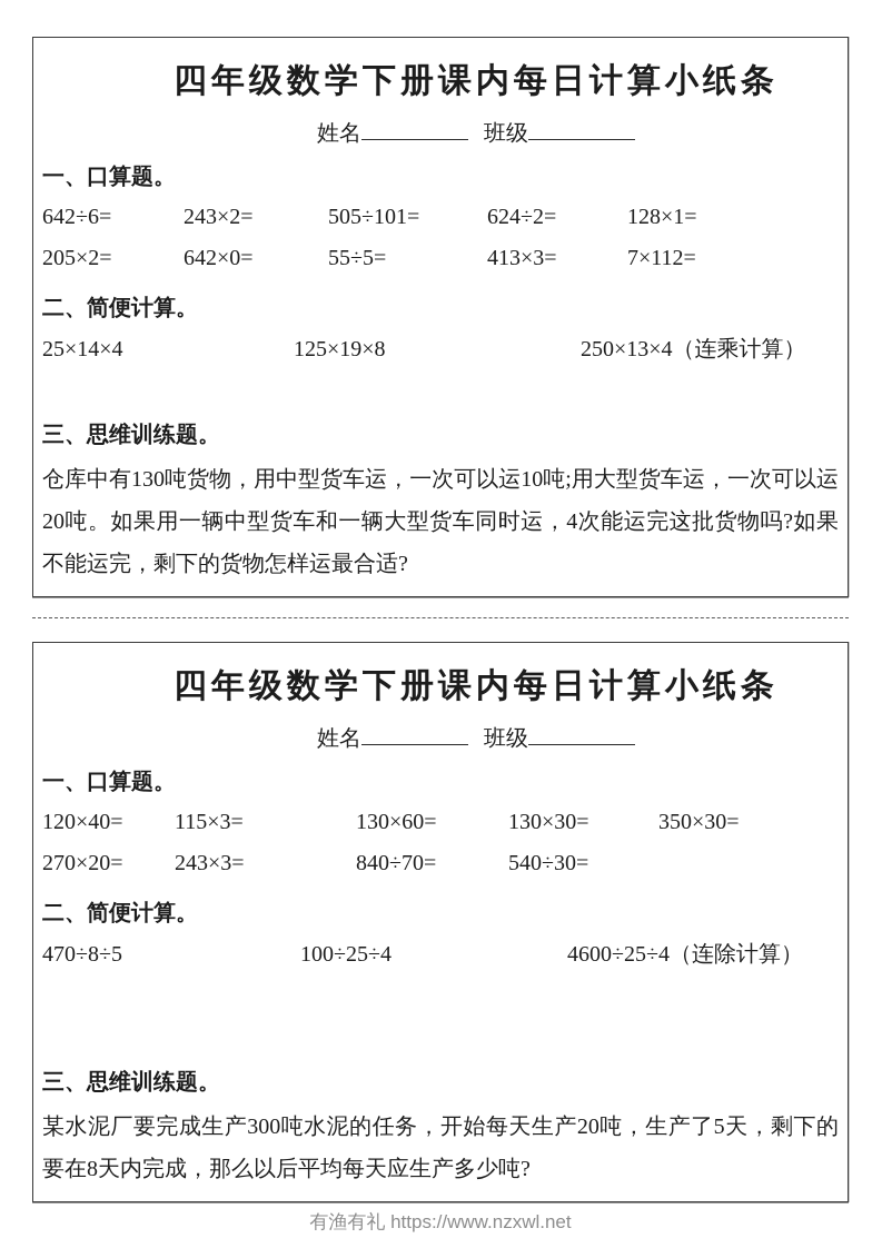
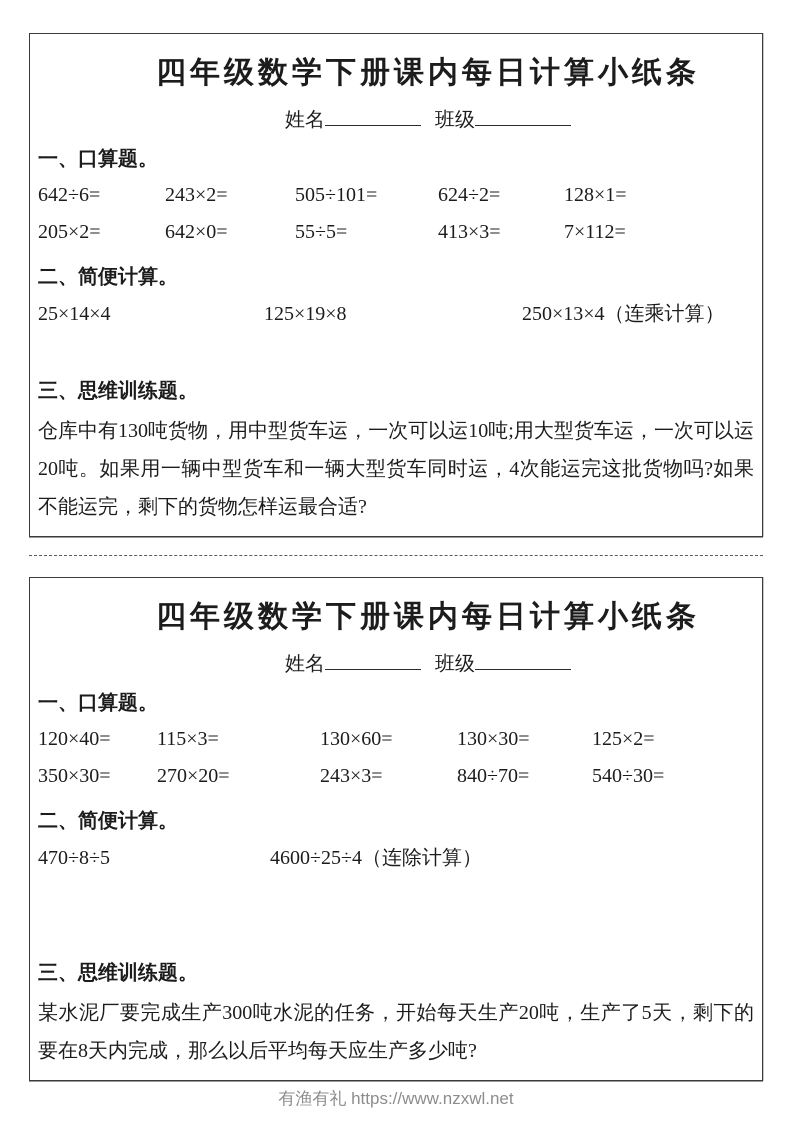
  四年级数学下册课内每日计算小纸条
  姓名 班级
  一、口算题。
  642÷6=
  243×2=
  505÷101=
  624÷2=
  128×1=
  205×2=
  642×0=
  55÷5=
  413×3=
  7×112=
  二、简便计算。
  25×14×4
  125×19×8
  250×13×4（连乘计算）
  三、思维训练题。
  仓库中有130吨货物，用中型货车运，一次可以运10吨;用大型货车运，一次可以运20吨。如果用一辆中型货车和一辆大型货车同时运，4次能运完这批货物吗?如果不能运完，剩下的货物怎样运最合适?
  四年级数学下册课内每日计算小纸条
  姓名 班级
  一、口算题。
  120×40=
  115×3=
  130×60=
  130×30=
+ 125×2=
  350×30=
  270×20=
  243×3=
  840÷70=
  540÷30=
  二、简便计算。
  470÷8÷5
- 100÷25÷4
  4600÷25÷4（连除计算）
  三、思维训练题。
  某水泥厂要完成生产300吨水泥的任务，开始每天生产20吨，生产了5天，剩下的要在8天内完成，那么以后平均每天应生产多少吨?
  有渔有礼 https://www.nzxwl.net
